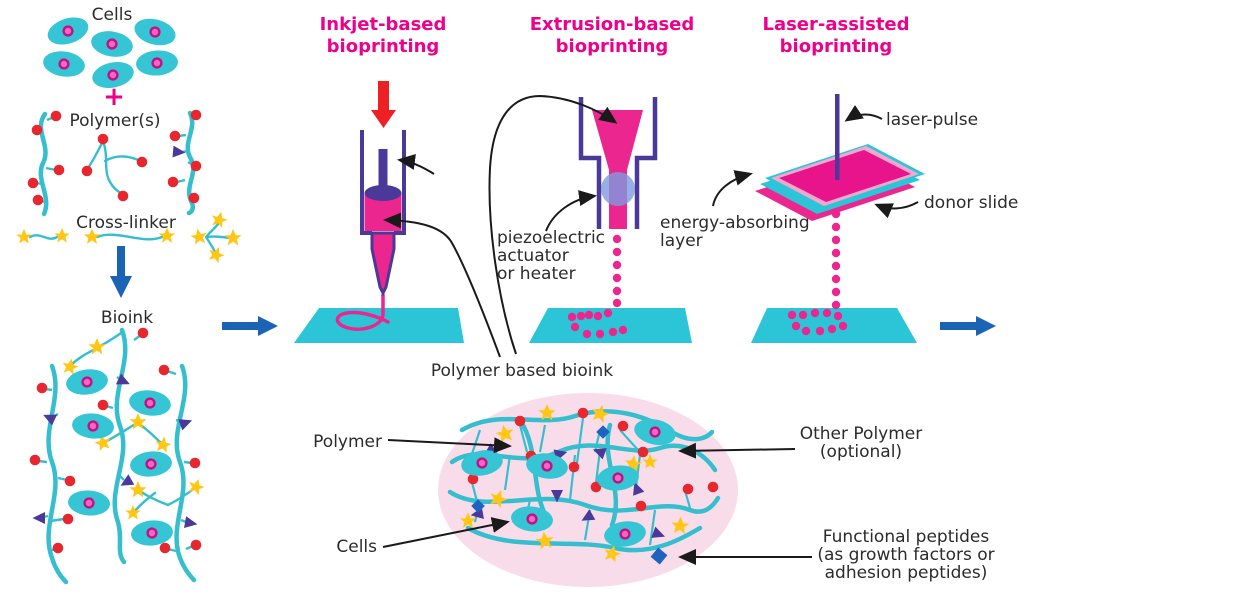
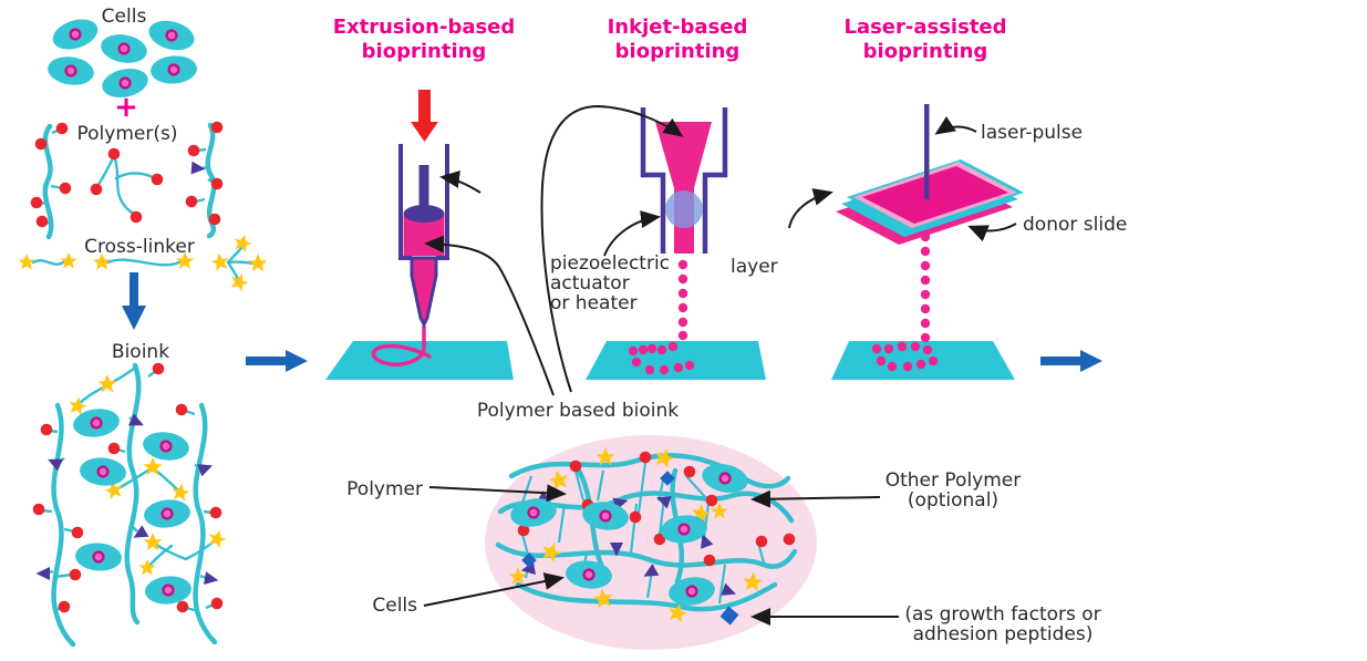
  Cells
  +
  Polymer(s)
  Cross-linker
  Bioink
- Inkjet-based
+ Extrusion-based
  bioprinting
- Extrusion-based
+ Inkjet-based
  bioprinting
  piezoelectric
  actuator
  or heater
  Laser-assisted
  bioprinting
  laser-pulse
- energy-absorbing
  layer
  donor slide
  Polymer based bioink
  Polymer
  Cells
  Other Polymer
  (optional)
- Functional peptides
  (as growth factors or
  adhesion peptides)
